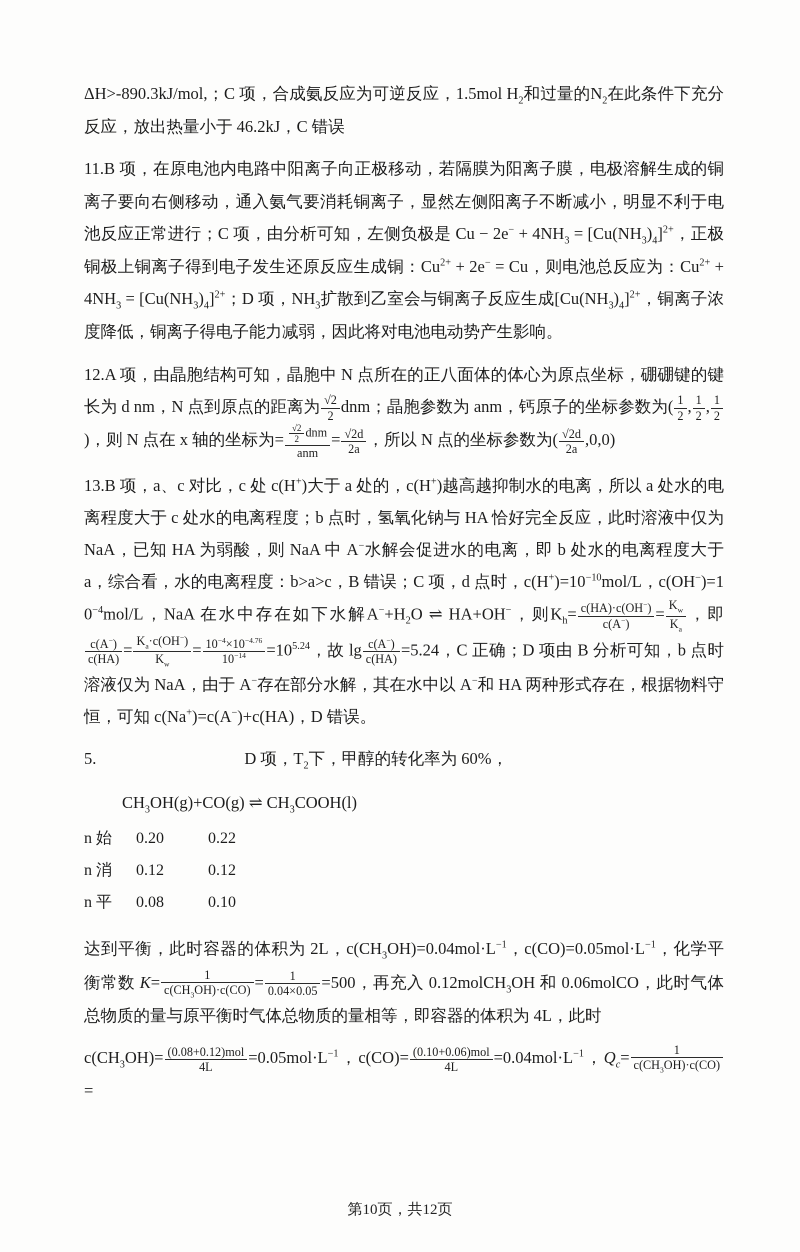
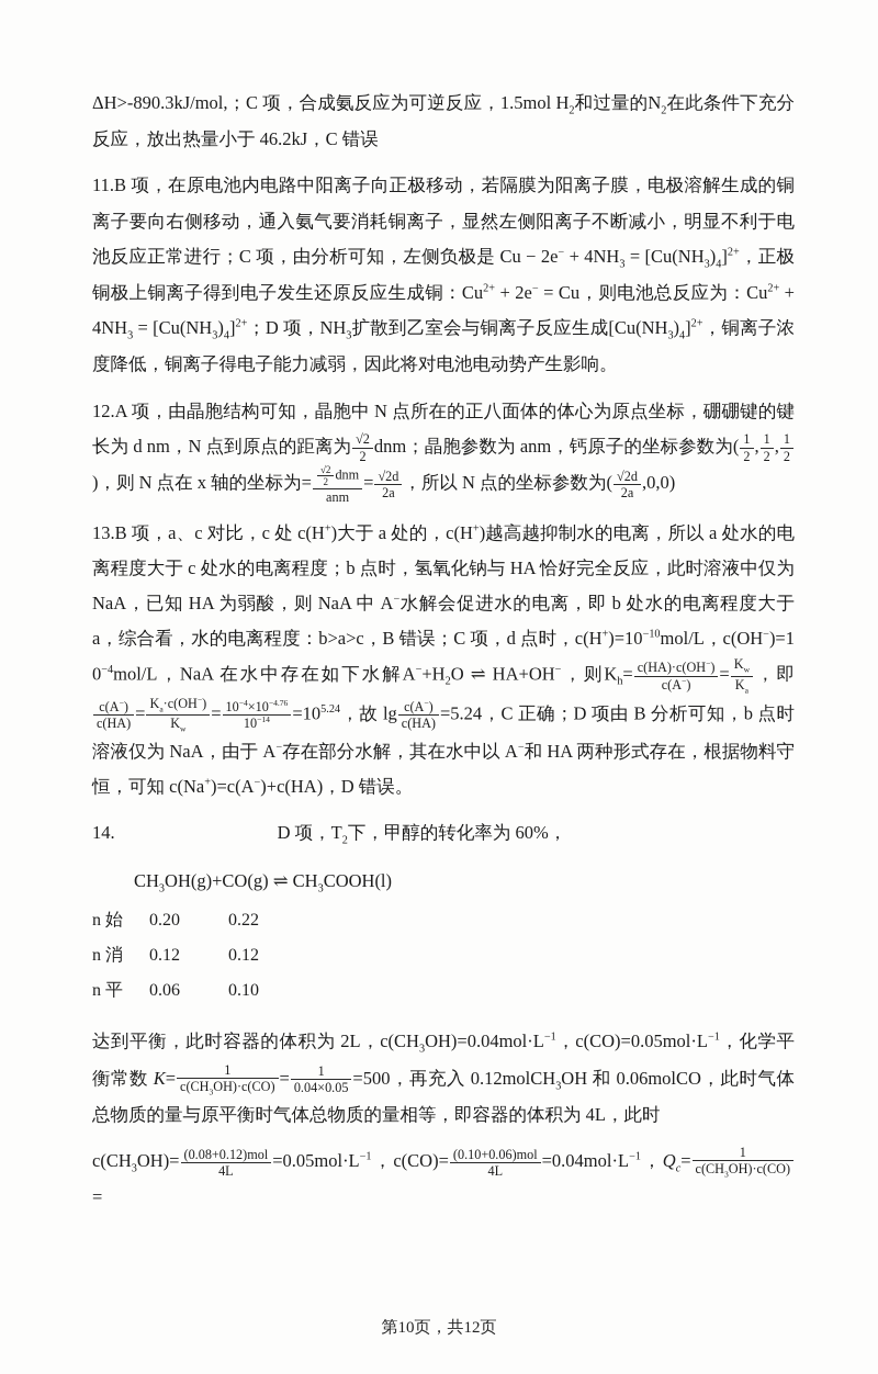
  ΔH>-890.3kJ/mol,；C 项，合成氨反应为可逆反应，1.5mol H2和过量的N2在此条件下充分反应，放出热量小于 46.2kJ，C 错误
  11.B 项，在原电池内电路中阳离子向正极移动，若隔膜为阳离子膜，电极溶解生成的铜离子要向右侧移动，通入氨气要消耗铜离子，显然左侧阳离子不断减小，明显不利于电池反应正常进行；C 项，由分析可知，左侧负极是 Cu − 2e− + 4NH3 = [Cu(NH3)4]2+，正极铜极上铜离子得到电子发生还原反应生成铜：Cu2+ + 2e− = Cu，则电池总反应为：Cu2+ + 4NH3 = [Cu(NH3)4]2+；D 项，NH3扩散到乙室会与铜离子反应生成[Cu(NH3)4]2+，铜离子浓度降低，铜离子得电子能力减弱，因此将对电池电动势产生影响。
  12.A 项，由晶胞结构可知，晶胞中 N 点所在的正八面体的体心为原点坐标，硼硼键的键长为 d nm，N 点到原点的距离为
  √2
  2
  dnm；晶胞参数为 anm，钙原子的坐标参数为(
  1
  2
  ,
  1
  2
  ,
  1
  2
  )，则 N 点在 x 轴的坐标为=
  √2
  2
  dnm
  anm
  =
  √2d
  2a
  ，所以 N 点的坐标参数为(
  √2d
  2a
  ,0,0)
  13.B 项，a、c 对比，c 处 c(H+)大于 a 处的，c(H+)越高越抑制水的电离，所以 a 处水的电离程度大于 c 处水的电离程度；b 点时，氢氧化钠与 HA 恰好完全反应，此时溶液中仅为 NaA，已知 HA 为弱酸，则 NaA 中 A−水解会促进水的电离，即 b 处水的电离程度大于 a，综合看，水的电离程度：b>a>c，B 错误；C 项，d 点时，c(H+)=10−10mol/L，c(OH−)=10−4mol/L，NaA 在水中存在如下水解A−+H2O ⇌ HA+OH−，则Kh=
  c(HA)·c(OH−)
  c(A−)
  =
  Kw
  Ka
  ，即
  c(A−)
  c(HA)
  =
  Ka·c(OH−)
  Kw
  =
  10−4×10−4.76
  10−14
  =105.24，故 lg
  c(A−)
  c(HA)
  =5.24，C 正确；D 项由 B 分析可知，b 点时溶液仅为 NaA，由于 A−存在部分水解，其在水中以 A−和 HA 两种形式存在，根据物料守恒，可知 c(Na+)=c(A−)+c(HA)，D 错误。
- 5.
+ 14.
  D 项，T2下，甲醇的转化率为 60%，
  CH3OH(g)+CO(g) ⇌ CH3COOH(l)
  n 始	0.20	0.22
  n 消	0.12	0.12
- n 平	0.08	0.10
+ n 平	0.06	0.10
  达到平衡，此时容器的体积为 2L，c(CH3OH)=0.04mol·L−1，c(CO)=0.05mol·L−1，化学平衡常数 K=
  1
  c(CH3OH)·c(CO)
  =
  1
  0.04×0.05
  =500，再充入 0.12molCH3OH 和 0.06molCO，此时气体总物质的量与原平衡时气体总物质的量相等，即容器的体积为 4L，此时
  c(CH3OH)=
  (0.08+0.12)mol
  4L
  =0.05mol·L−1，c(CO)=
  (0.10+0.06)mol
  4L
  =0.04mol·L−1，Qc=
  1
  c(CH3OH)·c(CO)
  =
  第10页，共12页
